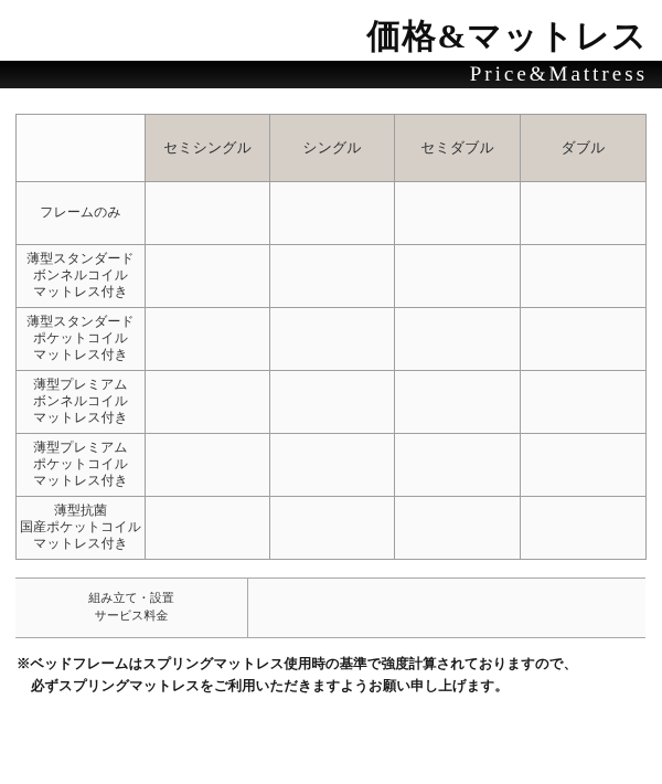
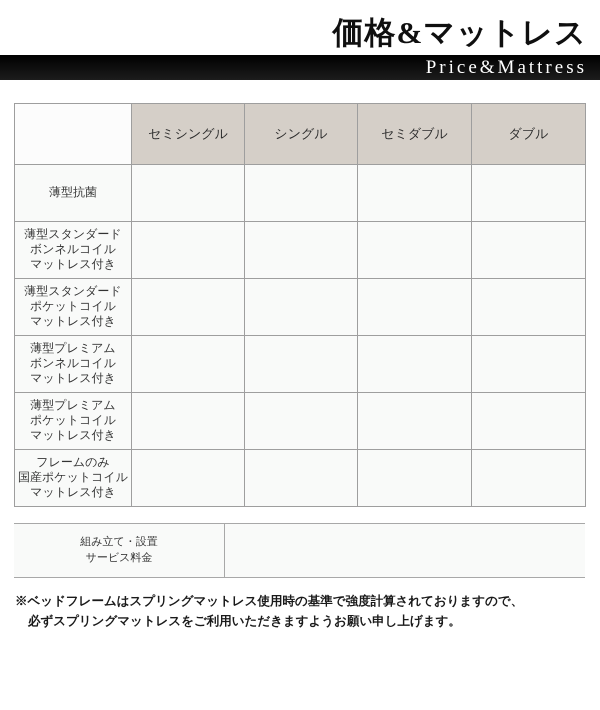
  価格&マットレス
  Price&Mattress
  	セミシングル	シングル	セミダブル	ダブル
- フレームのみ
+ 薄型抗菌
  薄型スタンダード ボンネルコイル マットレス付き
  薄型スタンダード ポケットコイル マットレス付き
  薄型プレミアム ボンネルコイル マットレス付き
  薄型プレミアム ポケットコイル マットレス付き
- 薄型抗菌 国産ポケットコイル マットレス付き
+ フレームのみ 国産ポケットコイル マットレス付き
  組み立て・設置
  サービス料金
  ※ベッドフレームはスプリングマットレス使用時の基準で強度計算されておりますので、
  必ずスプリングマットレスをご利用いただきますようお願い申し上げます。
